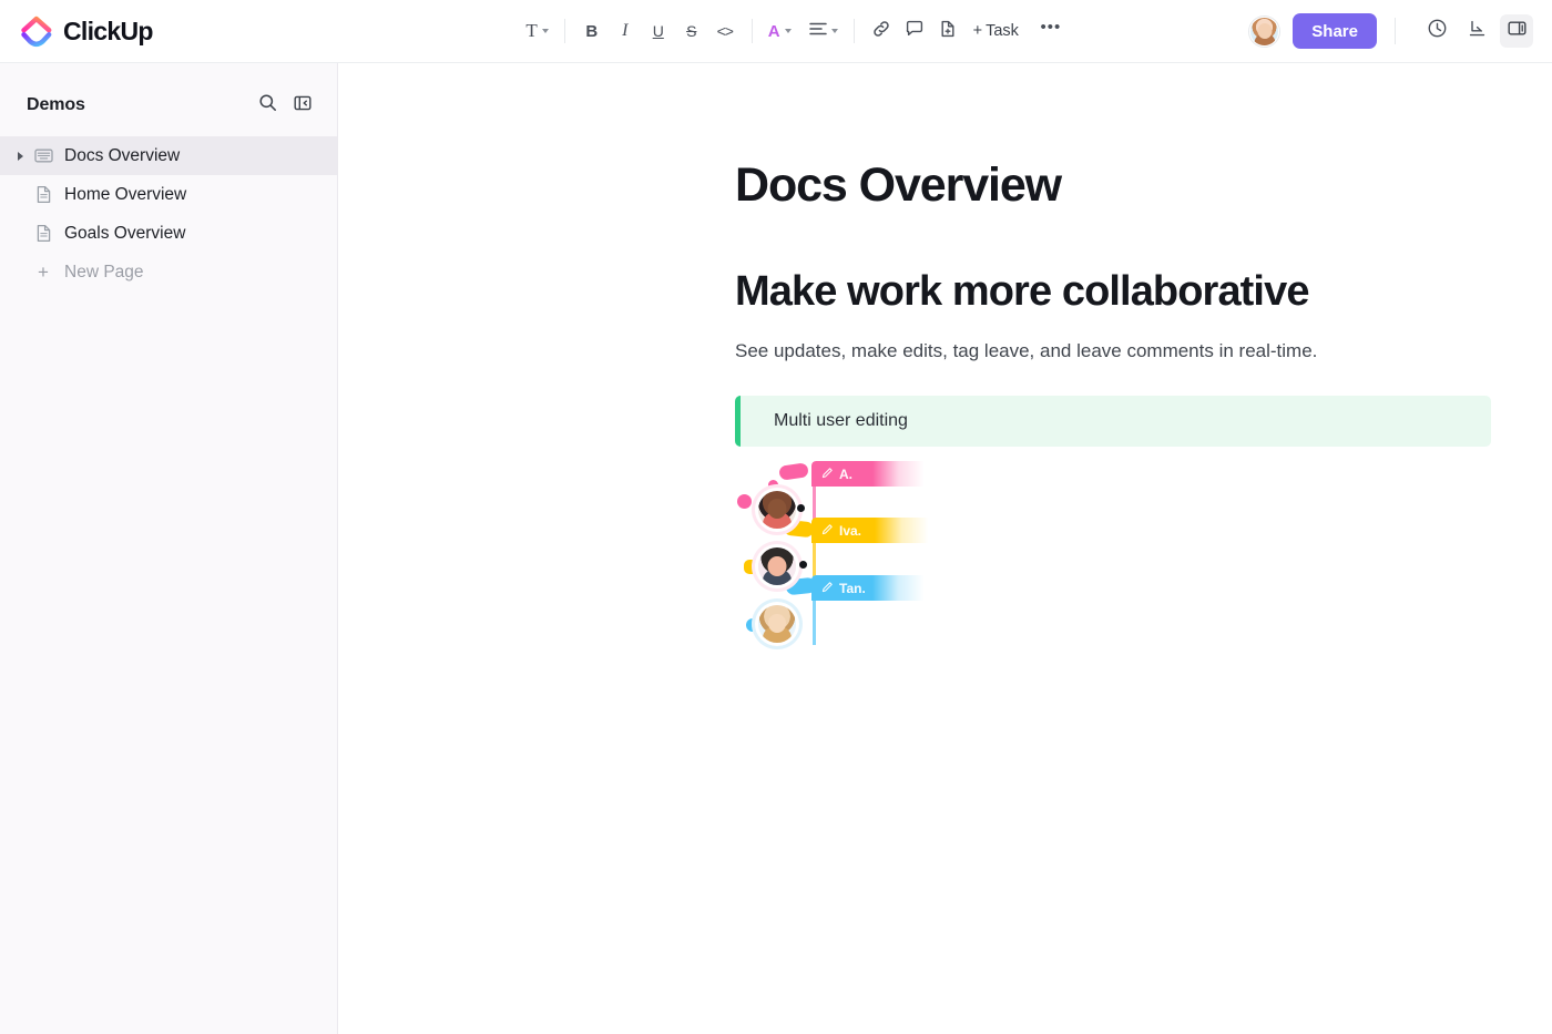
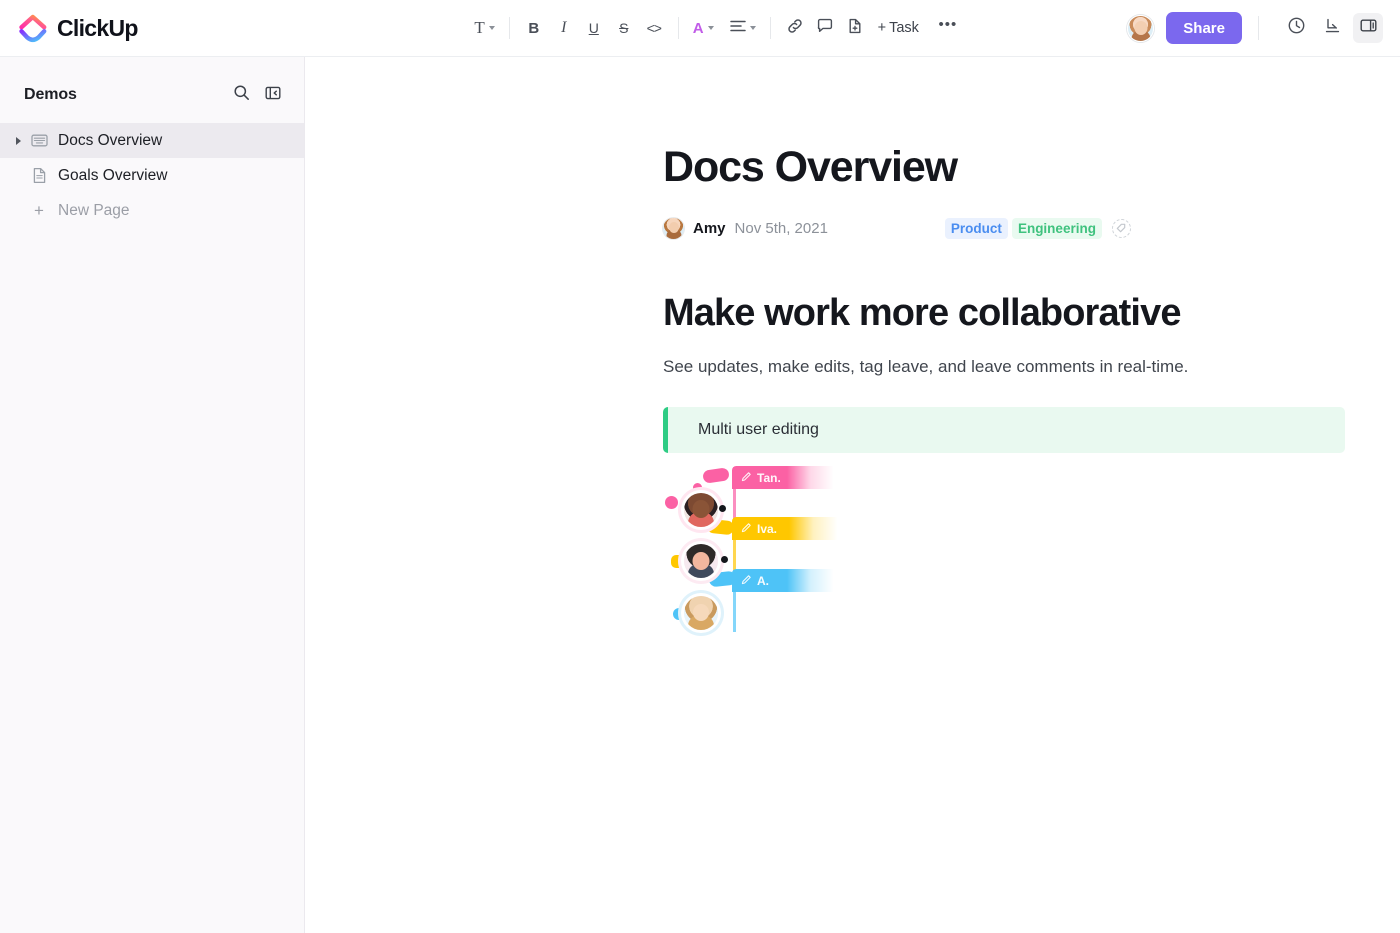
  ClickUp
  T
  B
  I
  U
  S
  <>
  A
  +
  Task
  •••
  Share
  Demos
  Docs Overview
- Home Overview
  Goals Overview
  +
  New Page
  Docs Overview
+ Amy
+ Nov 5th, 2021
+ Product
+ Engineering
  Make work more collaborative
  See updates, make edits, tag leave, and leave comments in real-time.
  Multi user editing
- A.
+ Tan.
  Iva.
- Tan.
+ A.
